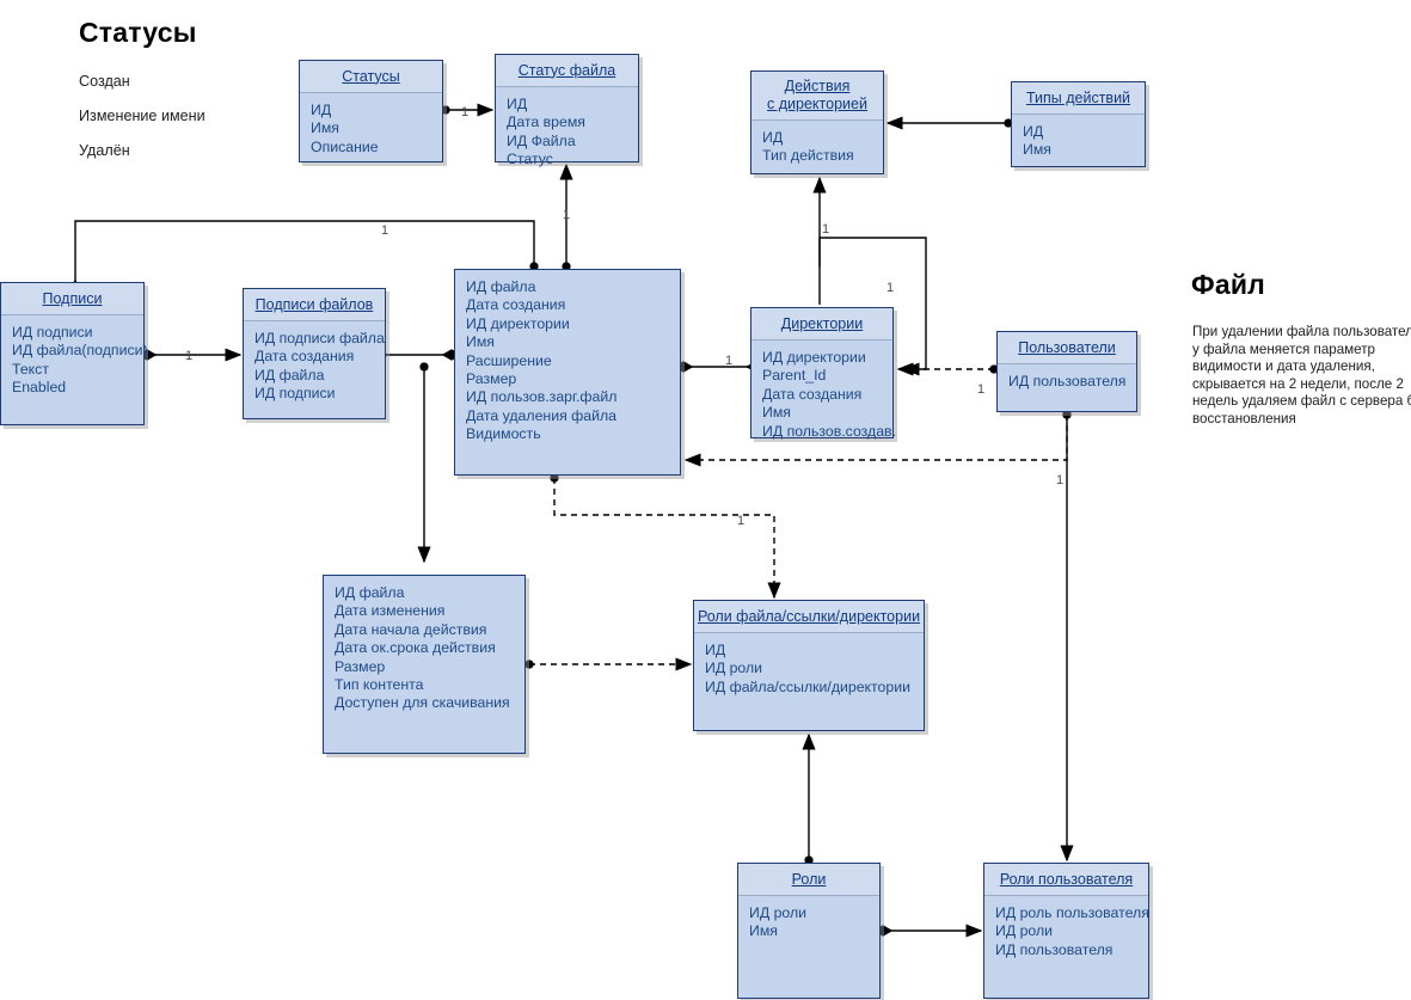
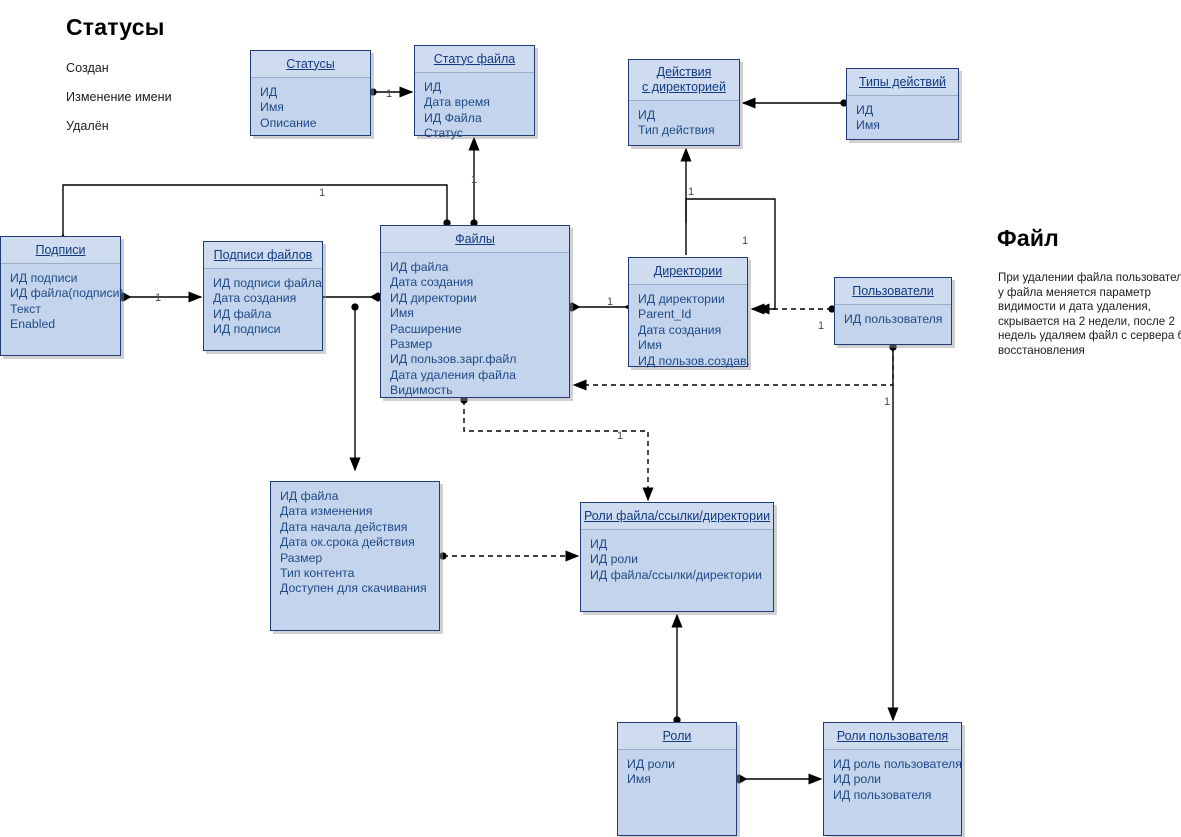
  Статусы
  Создан
  Изменение имени
  Удалён
  Файл
  При удалении файла пользовател у файла меняется параметр видимости и дата удаления, скрывается на 2 недели, после 2 недель удаляем файл с сервера восстановления
  Статусы
  ИД
  Имя
  Описание
  Статус файла
  ИД
  Дата время
  ИД Файла
  Статус
  Действия
  с директорией
  ИД
  Тип действия
  Типы действий
  ИД
  Имя
  Подписи
  ИД подписи
  ИД файла(подписи)
  Текст
  Enabled
  Подписи файлов
  ИД подписи файла
  Дата создания
  ИД файла
  ИД подписи
+ Файлы
  ИД файла
  Дата создания
  ИД директории
  Имя
  Расширение
  Размер
  ИД пользов.зарг.файл
  Дата удаления файла
  Видимость
  Директории
  ИД директории
  Parent_Id
  Дата создания
  Имя
  ИД пользов.создав.
  Пользователи
  ИД пользователя
  ИД файла
  Дата изменения
  Дата начала действия
  Дата ок.срока действия
  Размер
  Тип контента
  Доступен для скачивания
  Роли файла/ссылки/директории
  ИД
  ИД роли
  ИД файла/ссылки/директории
  Роли
  ИД роли
  Имя
  Роли пользователя
  ИД роль пользователя
  ИД роли
  ИД пользователя
  1
  1
  1
  1
  1
  1
  1
  1
  1
  1
